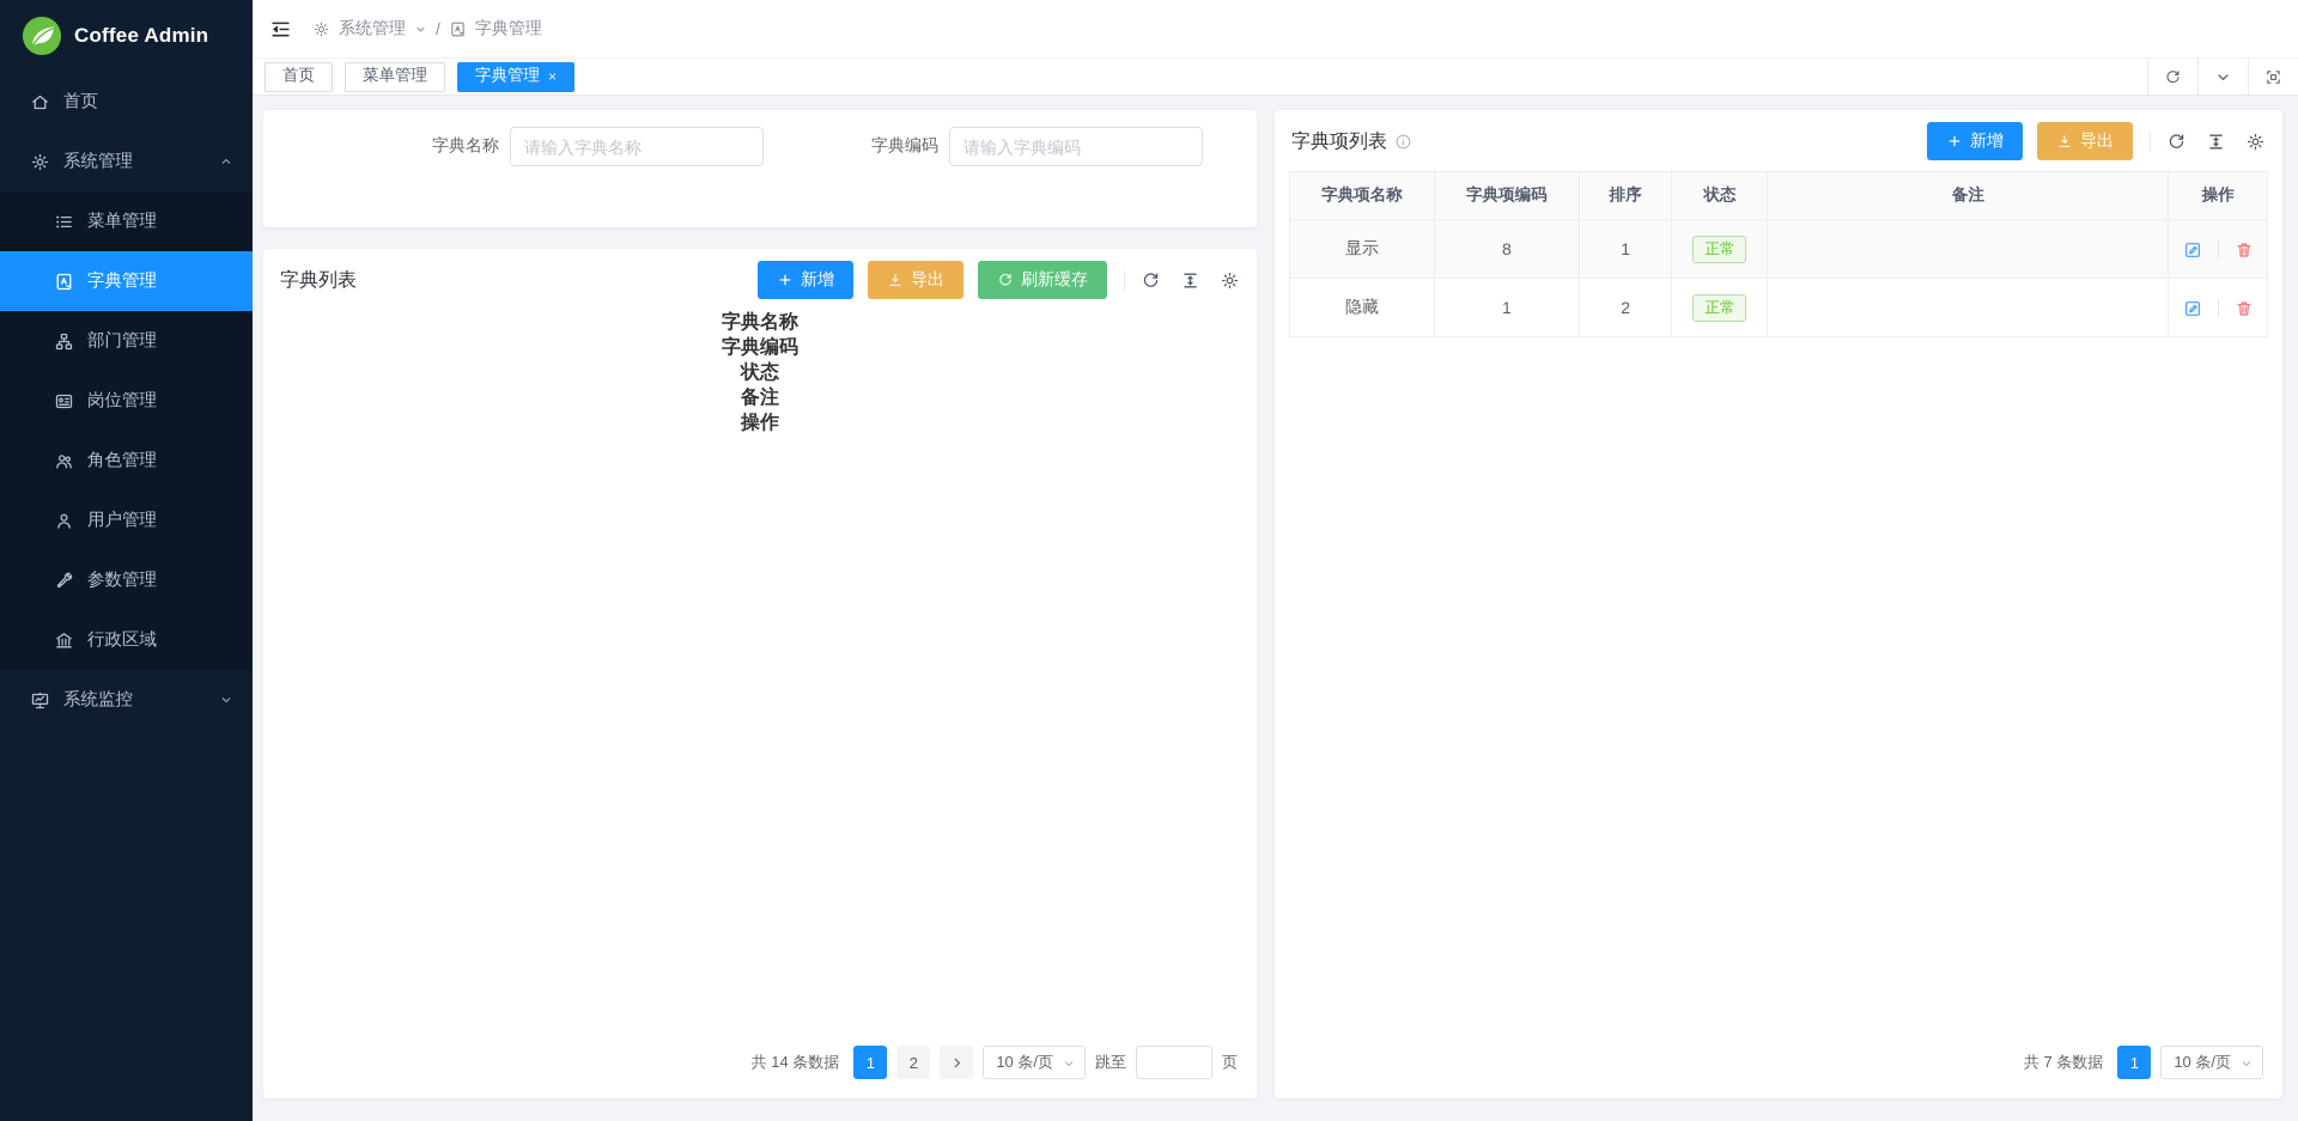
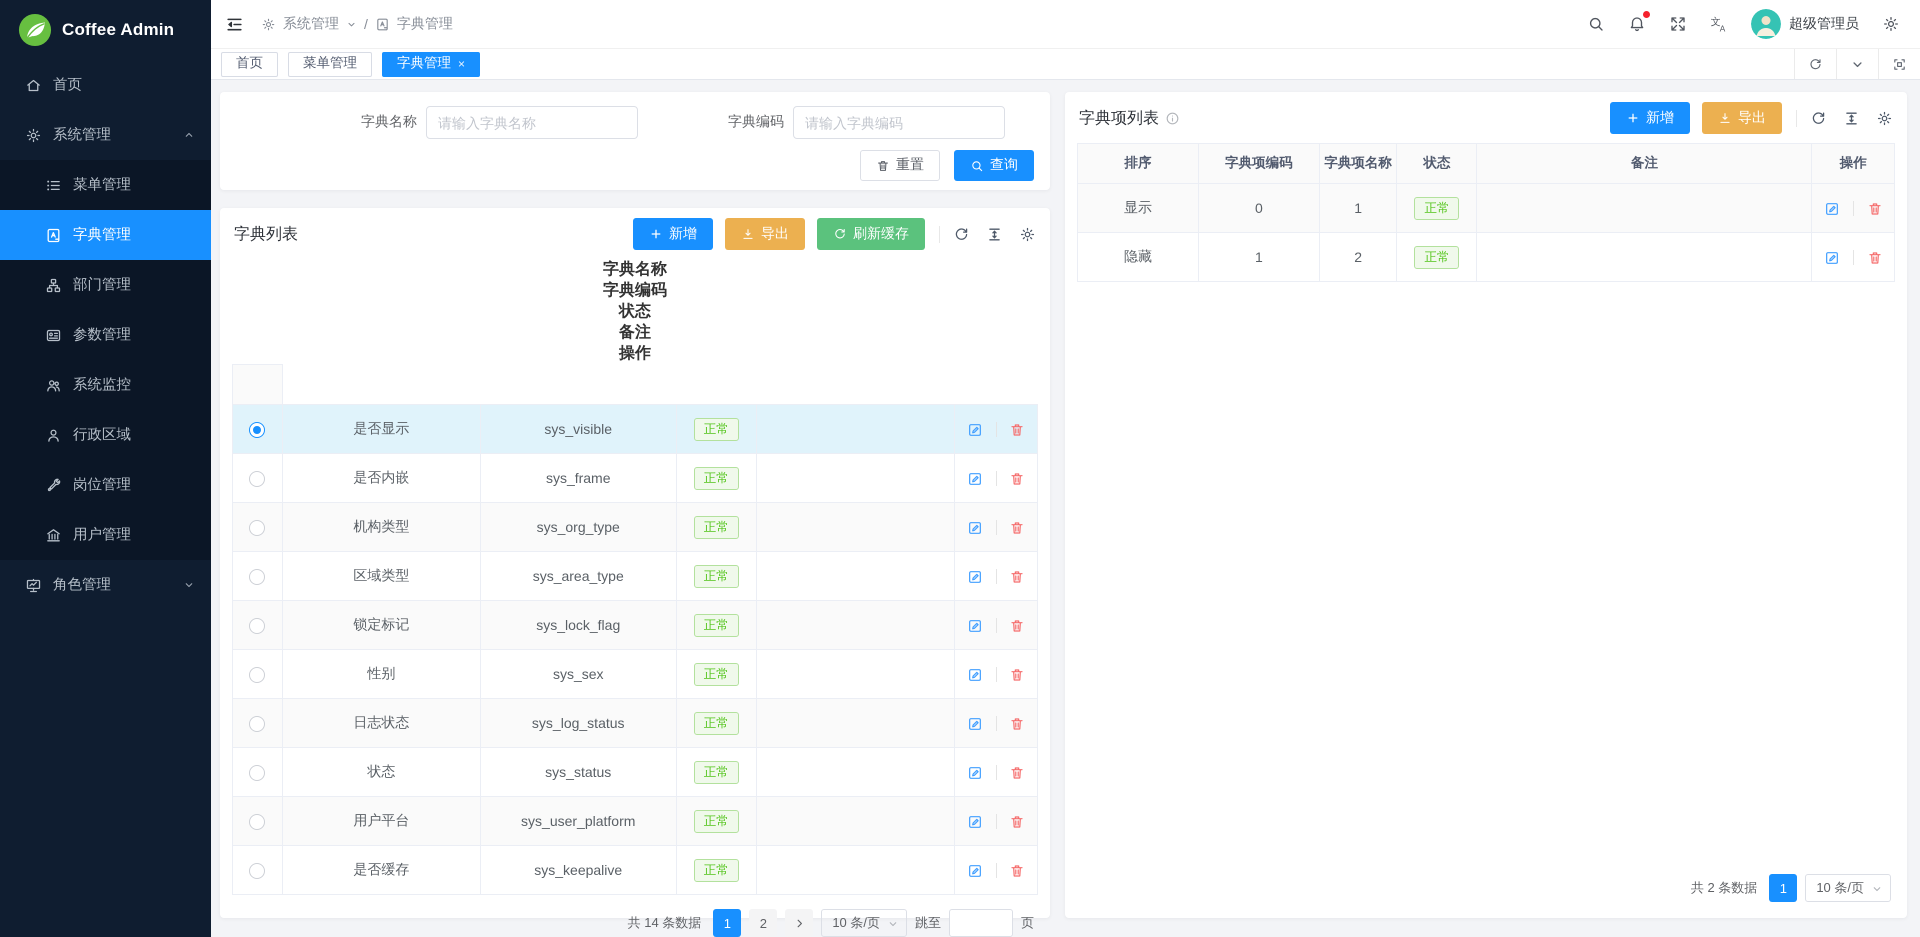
  Coffee Admin
  首页
  系统管理
  菜单管理
  字典管理
  部门管理
- 岗位管理
+ 参数管理
- 角色管理
+ 系统监控
- 用户管理
+ 行政区域
- 参数管理
+ 岗位管理
- 行政区域
+ 用户管理
- 系统监控
+ 角色管理
  系统管理
  /
  字典管理
+ 文
+ A
+ 超级管理员
  首页
  菜单管理
  字典管理
  ×
  字典名称
  请输入字典名称
  字典编码
  请输入字典编码
+ 重置
+ 查询
  字典列表
  新增
  导出
  刷新缓存
  字典名称
  字典编码
  状态
  备注
  操作
+ 	是否显示	sys_visible	正常
+ 	是否内嵌	sys_frame	正常
+ 	机构类型	sys_org_type	正常
+ 	区域类型	sys_area_type	正常
+ 	锁定标记	sys_lock_flag	正常
+ 	性别	sys_sex	正常
+ 	日志状态	sys_log_status	正常
+ 	状态	sys_status	正常
+ 	用户平台	sys_user_platform	正常
+ 	是否缓存	sys_keepalive	正常
  共 14 条数据
  1
  2
  10 条/页
  跳至
  页
  字典项列表
  新增
  导出
- 字典项名称
+ 排序
  字典项编码
- 排序
+ 字典项名称
  状态
  备注
  操作
- 显示	8	1	正常
+ 显示	0	1	正常
  隐藏	1	2	正常
- 共 7 条数据
+ 共 2 条数据
  1
  10 条/页
